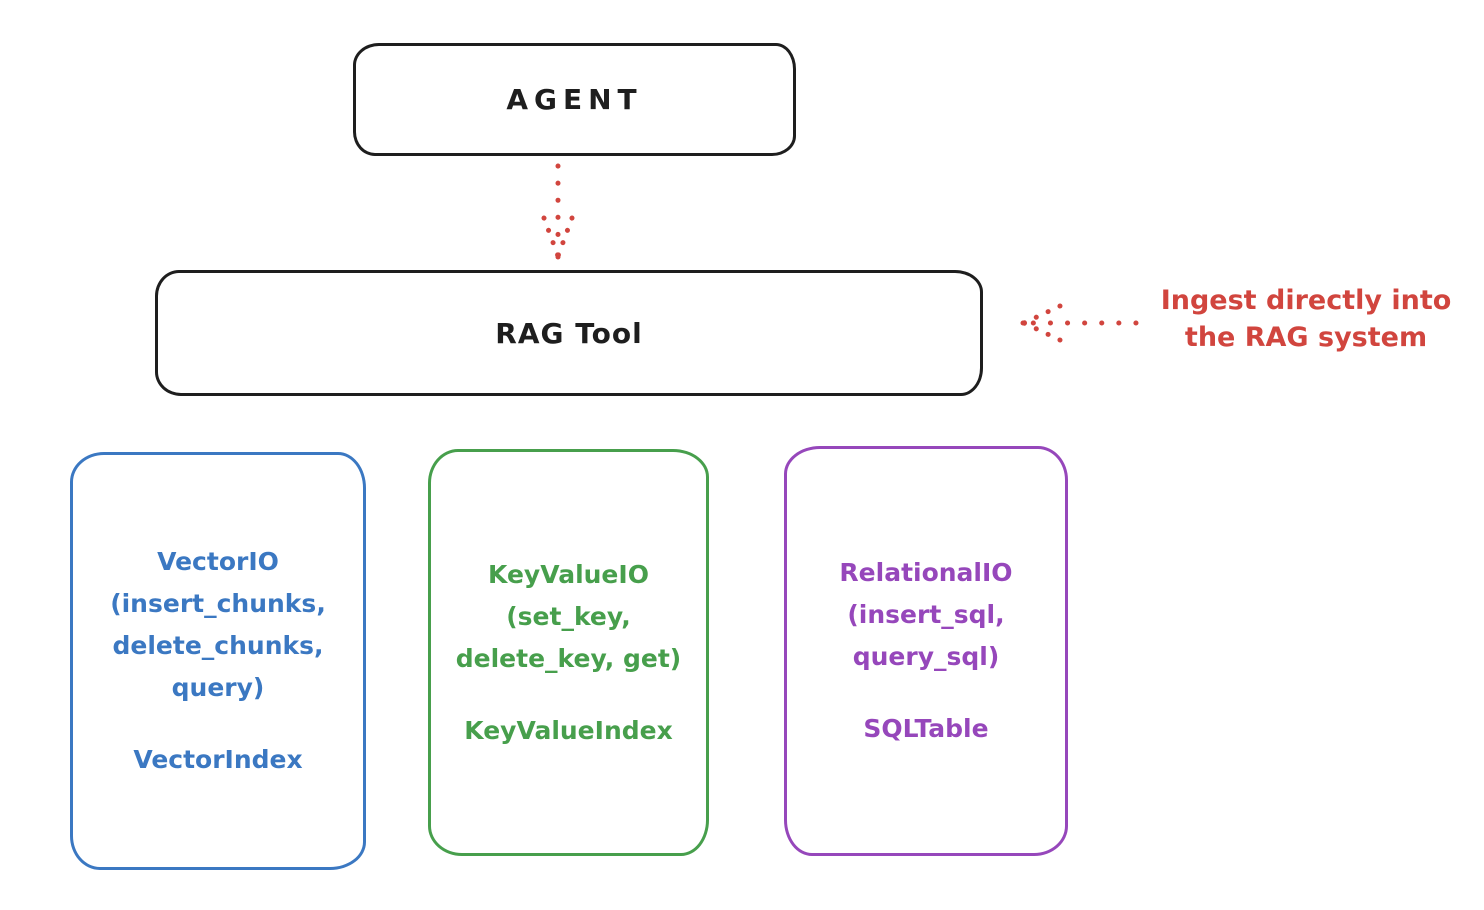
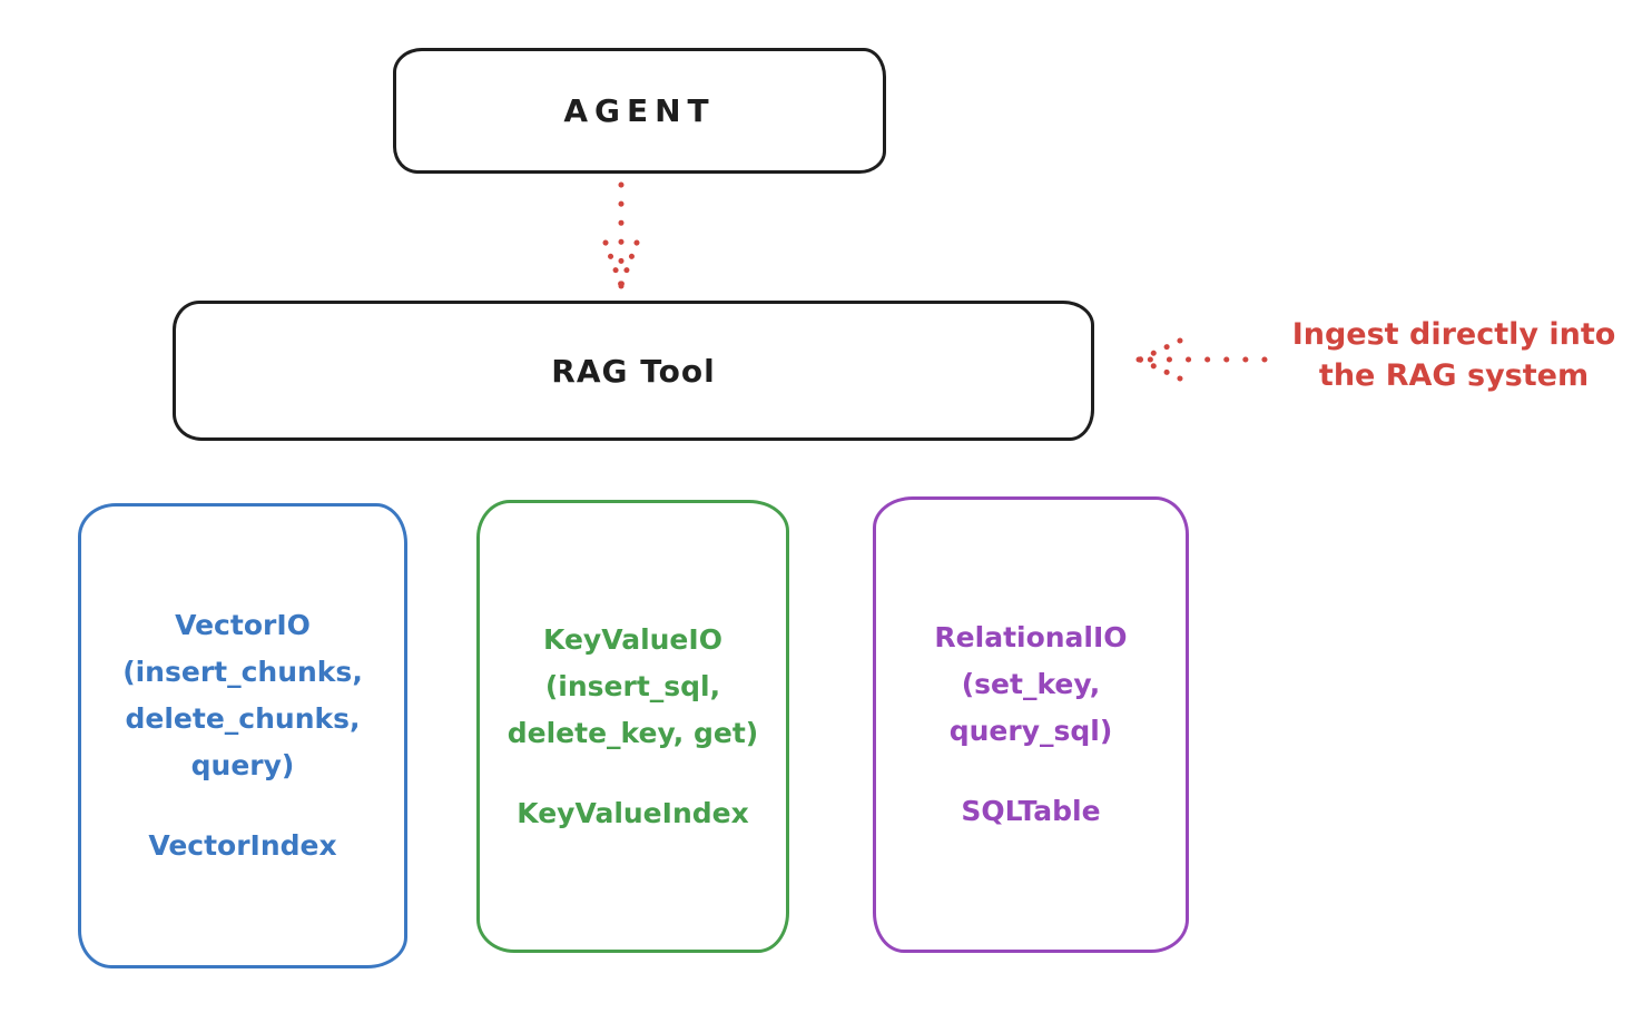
  AGENT
  RAG Tool
  Ingest directly into
  the RAG system
  VectorIO
  (insert_chunks,
  delete_chunks,
  query)
  VectorIndex
  KeyValueIO
- (set_key,
+ (insert_sql,
  delete_key, get)
  KeyValueIndex
  RelationalIO
- (insert_sql,
+ (set_key,
  query_sql)
  SQLTable
